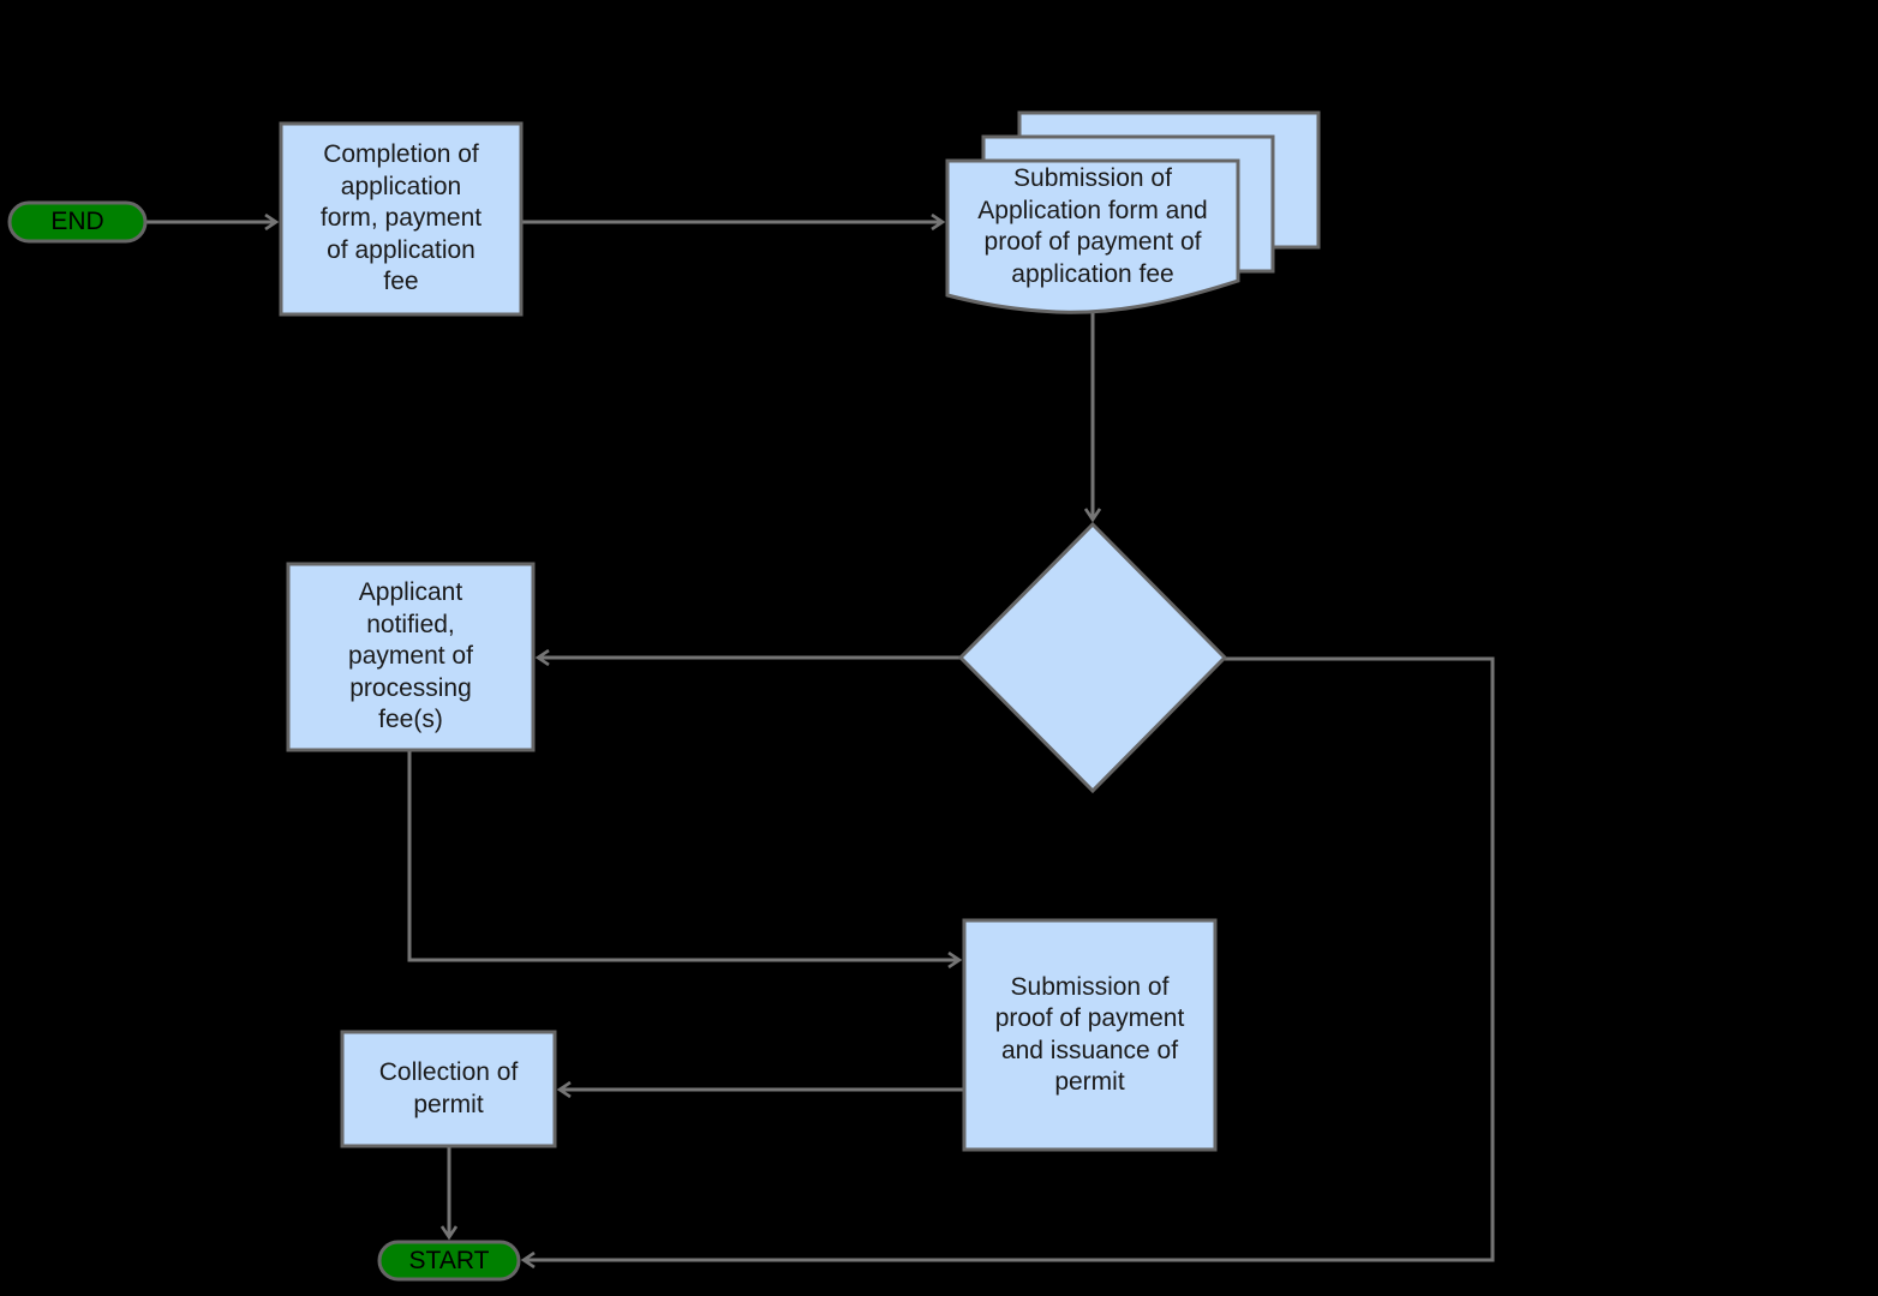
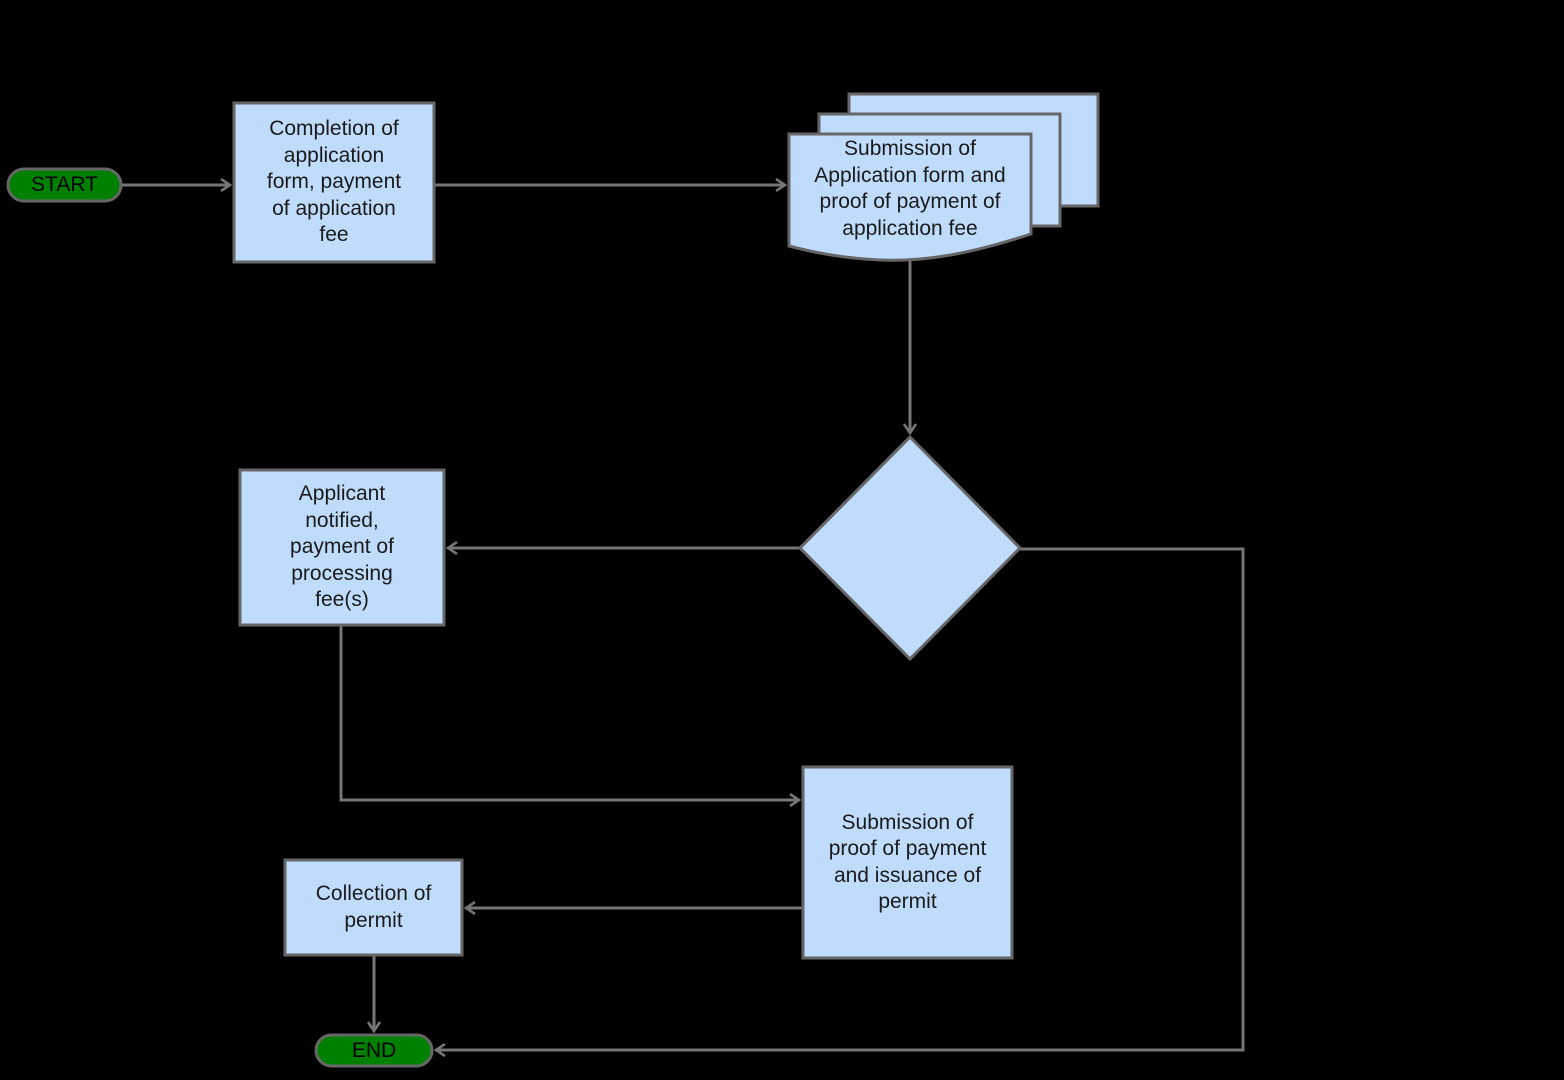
- END
+ START
  Completion of
  application
  form, payment
  of application
  fee
  Submission of
  Application form and
  proof of payment of
  application fee
  Applicant
  notified,
  payment of
  processing
  fee(s)
  Submission of
  proof of payment
  and issuance of
  permit
  Collection of
  permit
- START
+ END
